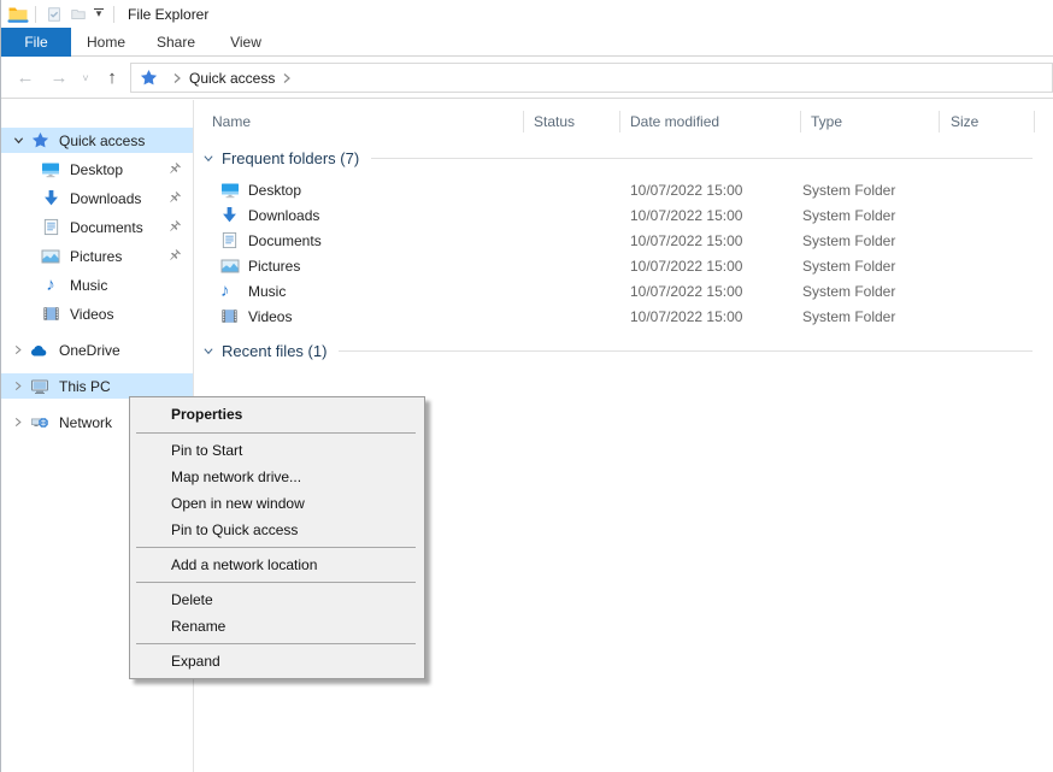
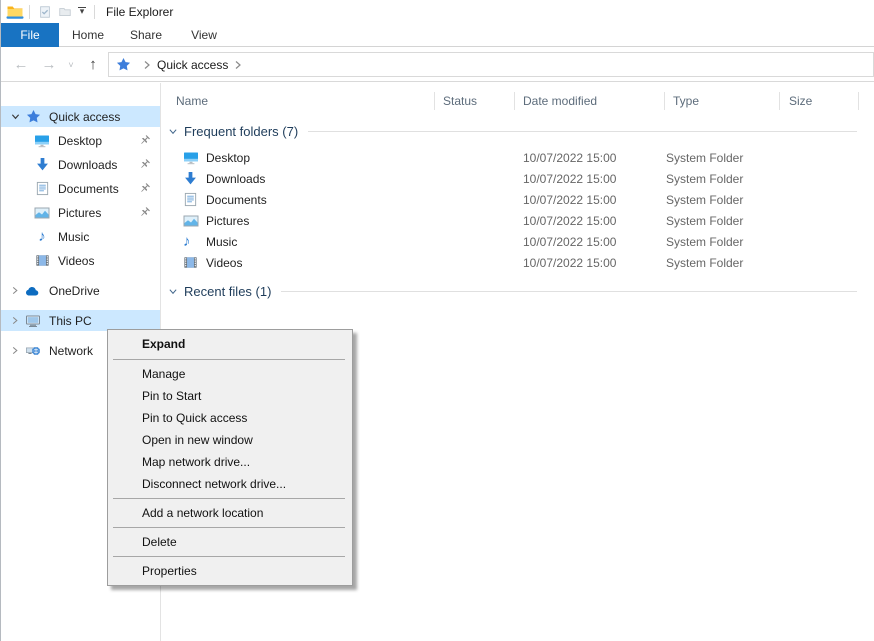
  ▾
  File Explorer
  File
  Home
  Share
  View
  ←
  →
  ˅
  ↑
  Quick access
  Quick access
  Desktop
  Downloads
  Documents
  Pictures
  ♪
  Music
  Videos
  OneDrive
  This PC
  Network
  Name
  Status
  Date modified
  Type
  Size
  Frequent folders (7)
  Desktop
  10/07/2022 15:00
  System Folder
  Downloads
  10/07/2022 15:00
  System Folder
  Documents
  10/07/2022 15:00
  System Folder
  Pictures
  10/07/2022 15:00
  System Folder
  ♪
  Music
  10/07/2022 15:00
  System Folder
  Videos
  10/07/2022 15:00
  System Folder
  Recent files (1)
- Properties
+ Expand
+ Manage
  Pin to Start
- Map network drive...
+ Pin to Quick access
  Open in new window
- Pin to Quick access
+ Map network drive...
+ Disconnect network drive...
  Add a network location
  Delete
- Rename
- Expand
+ Properties
